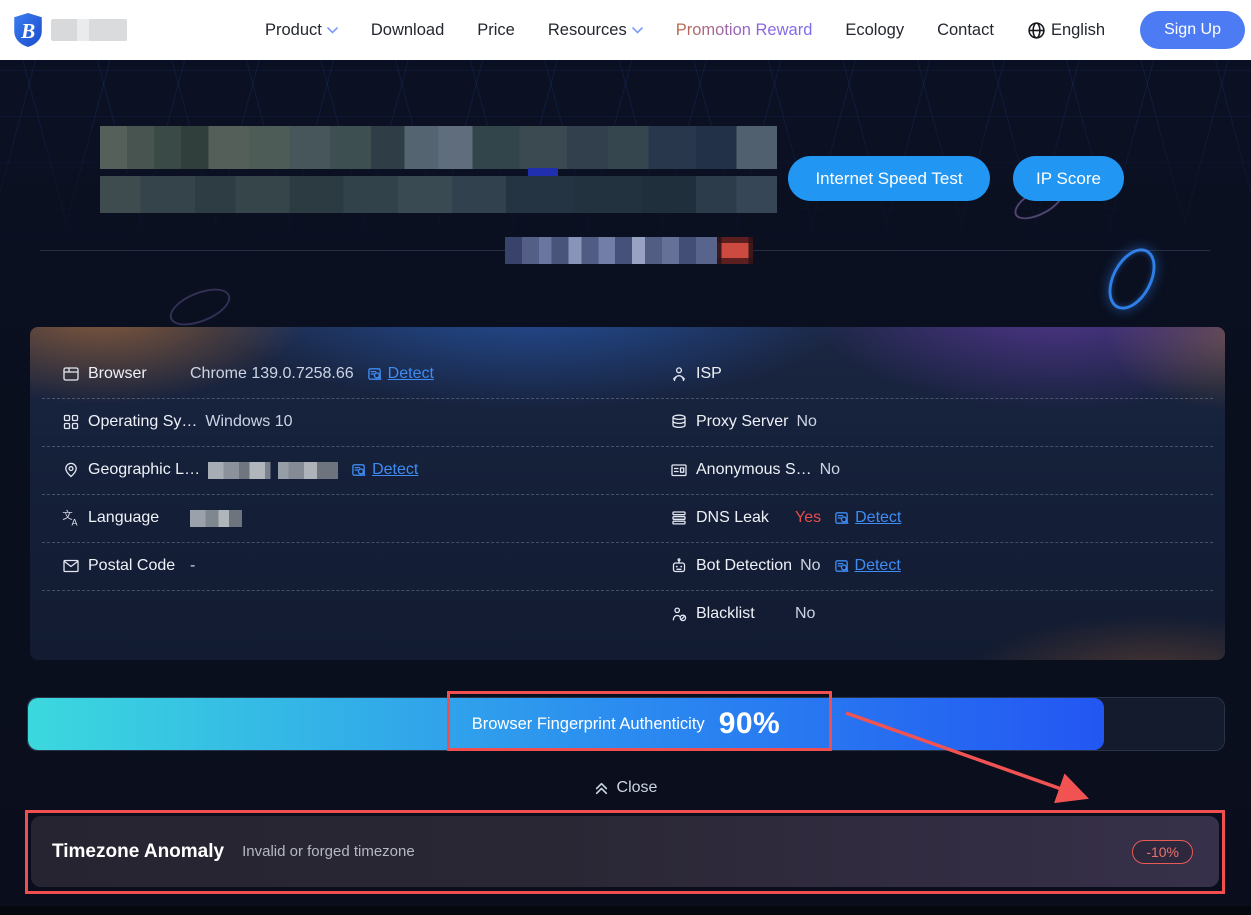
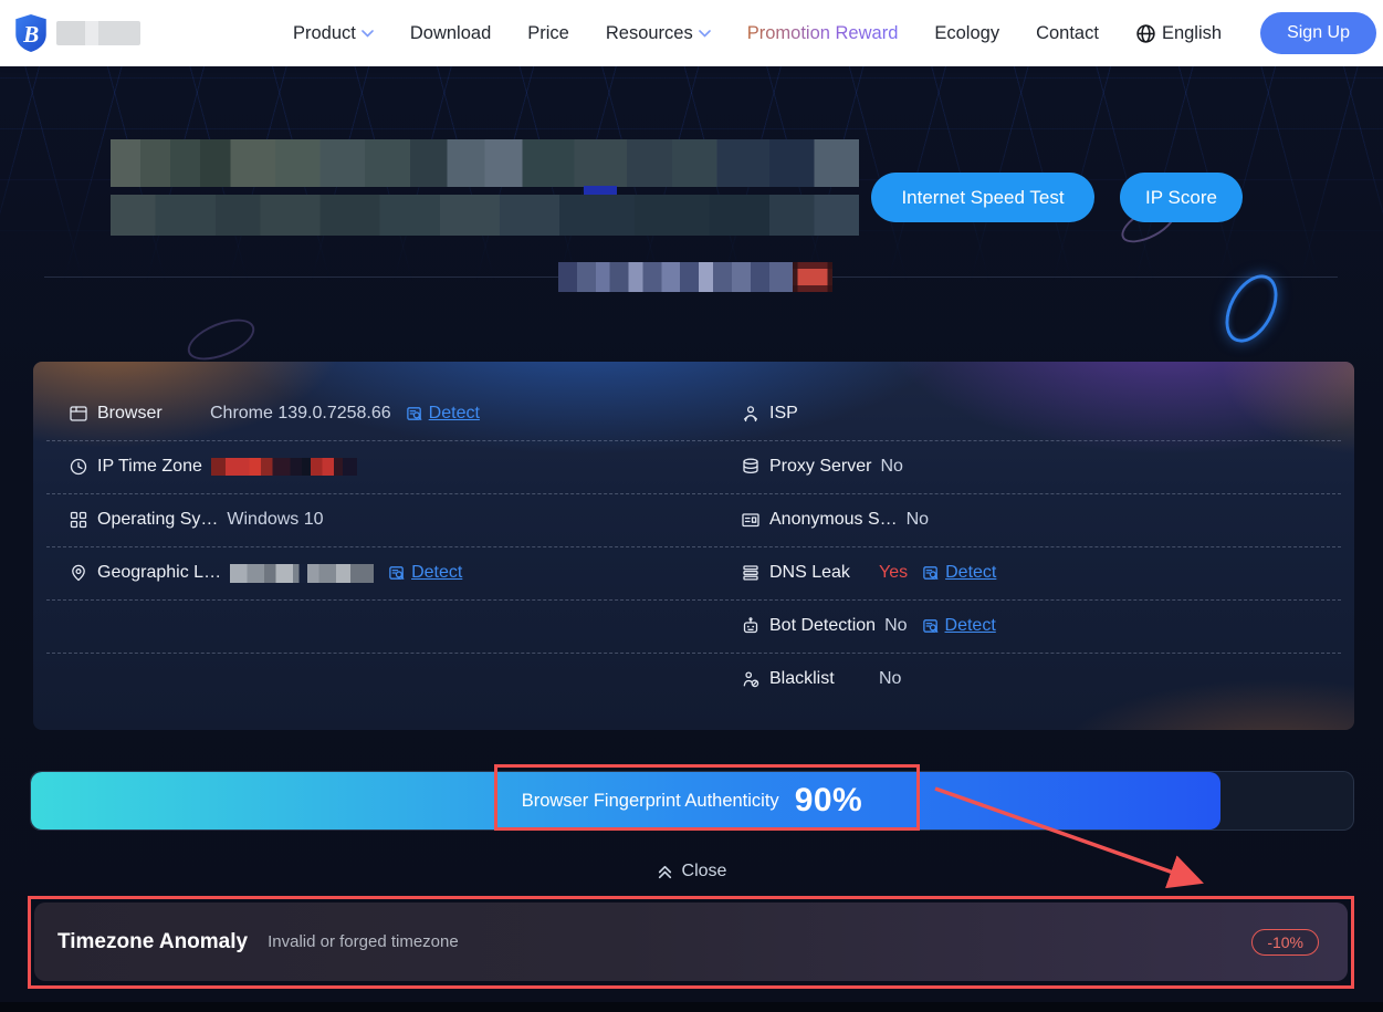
  B
  Product
  Download
  Price
  Resources
  Promotion Reward
  Ecology
  Contact
  English
  Sign Up
  Internet Speed Test
  IP Score
  Browser
  Chrome 139.0.7258.66
  Detect
+ IP Time Zone
  Operating Sy…
  Windows 10
  Geographic L…
  Detect
- 文
- A
- Language
- Postal Code
- -
  ISP
  Proxy Server
  No
  Anonymous S…
  No
  DNS Leak
  Yes
  Detect
  Bot Detection
  No
  Detect
  Blacklist
  No
  Browser Fingerprint Authenticity
  90%
  Close
  Timezone Anomaly
  Invalid or forged timezone
  -10%
